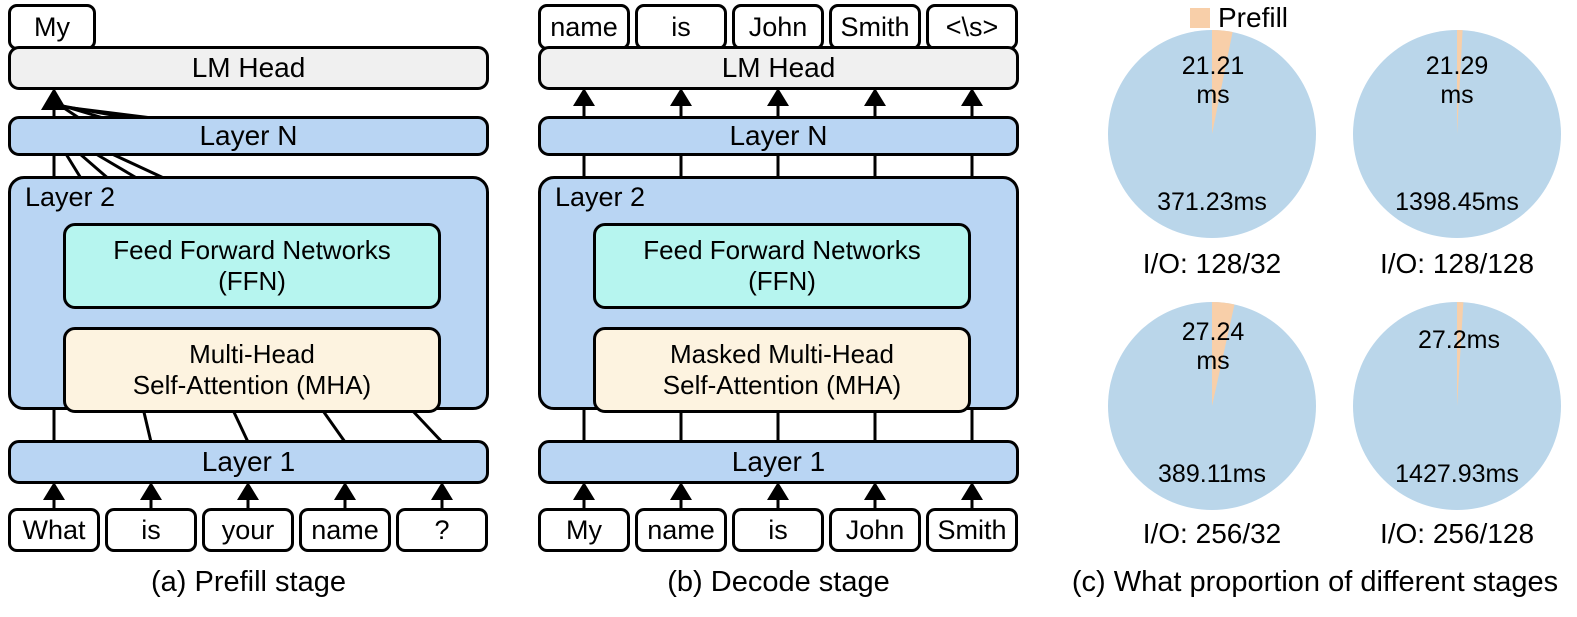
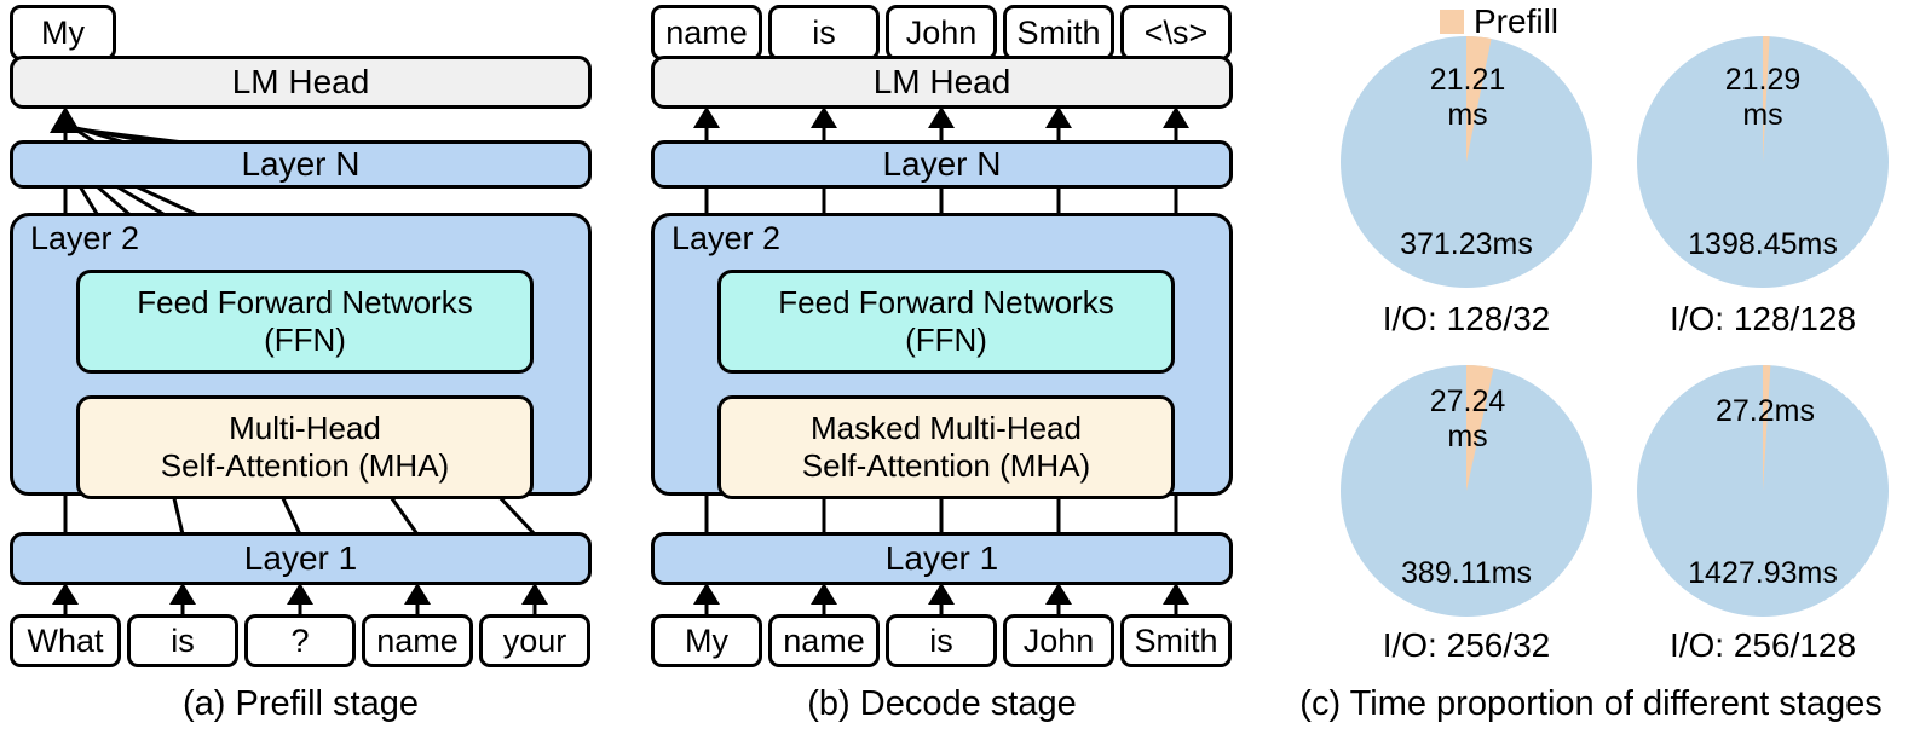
  My
  LM Head
  Layer N
  Layer 2
  Feed Forward Networks
  (FFN)
  Multi-Head
  Self-Attention (MHA)
  Layer 1
  What
  is
- your
+ ?
  name
- ?
+ your
  (a) Prefill stage
  name
  is
  John
  Smith
  <\s>
  LM Head
  Layer N
  Layer 2
  Feed Forward Networks
  (FFN)
  Masked Multi-Head
  Self-Attention (MHA)
  Layer 1
  My
  name
  is
  John
  Smith
  (b) Decode stage
  Prefill
  21.21
  ms
  371.23ms
  I/O: 128/32
  21.29
  ms
  1398.45ms
  I/O: 128/128
  27.24
  ms
  389.11ms
  I/O: 256/32
  27.2ms
  1427.93ms
  I/O: 256/128
- (c) What proportion of different stages
+ (c) Time proportion of different stages
